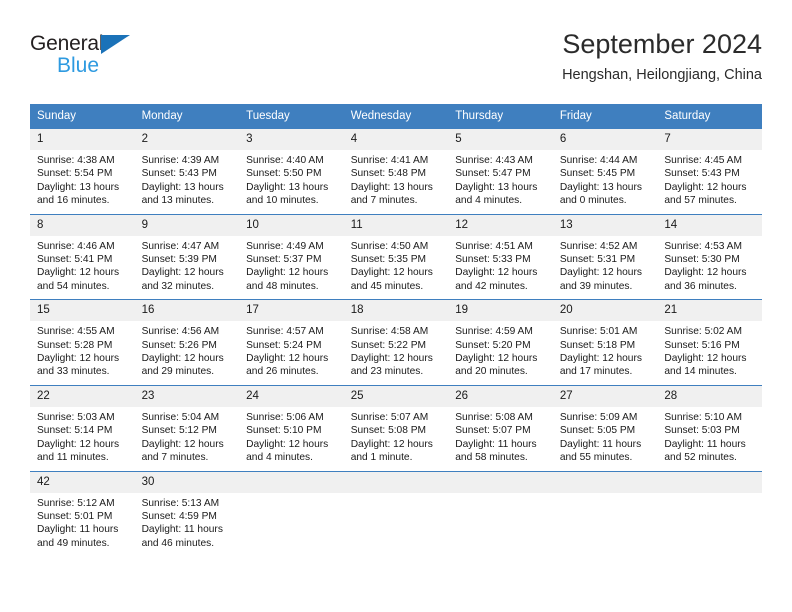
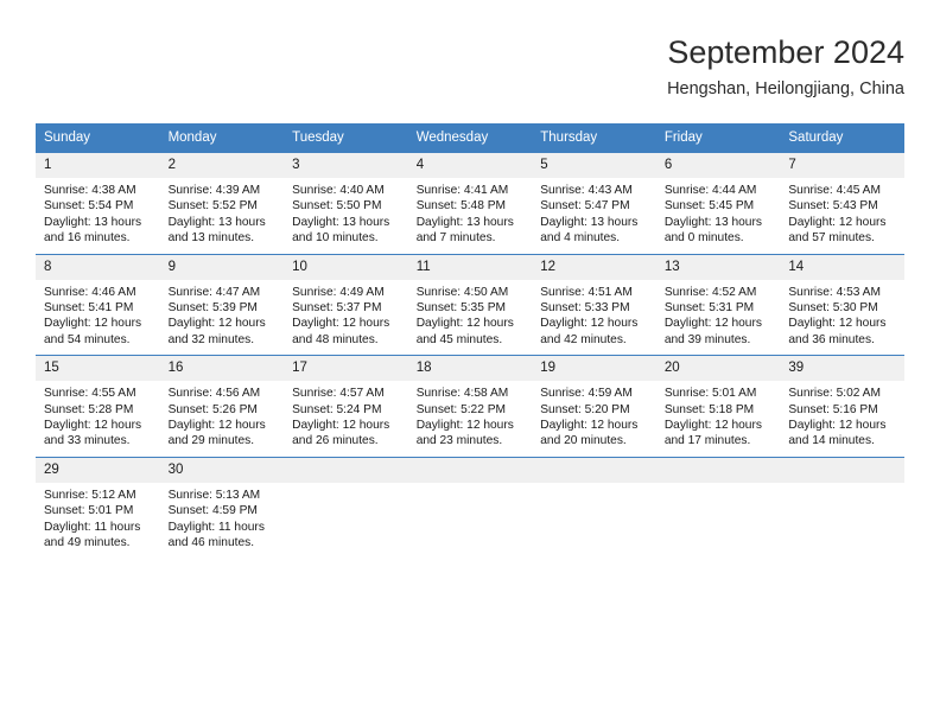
- General
- Blue
  September 2024
  Hengshan, Heilongjiang, China
  Sunday	Monday	Tuesday	Wednesday	Thursday	Friday	Saturday
- 1Sunrise: 4:38 AMSunset: 5:54 PMDaylight: 13 hours and 16 minutes.	2Sunrise: 4:39 AMSunset: 5:43 PMDaylight: 13 hours and 13 minutes.	3Sunrise: 4:40 AMSunset: 5:50 PMDaylight: 13 hours and 10 minutes.	4Sunrise: 4:41 AMSunset: 5:48 PMDaylight: 13 hours and 7 minutes.	5Sunrise: 4:43 AMSunset: 5:47 PMDaylight: 13 hours and 4 minutes.	6Sunrise: 4:44 AMSunset: 5:45 PMDaylight: 13 hours and 0 minutes.	7Sunrise: 4:45 AMSunset: 5:43 PMDaylight: 12 hours and 57 minutes.
+ 1Sunrise: 4:38 AMSunset: 5:54 PMDaylight: 13 hours and 16 minutes.	2Sunrise: 4:39 AMSunset: 5:52 PMDaylight: 13 hours and 13 minutes.	3Sunrise: 4:40 AMSunset: 5:50 PMDaylight: 13 hours and 10 minutes.	4Sunrise: 4:41 AMSunset: 5:48 PMDaylight: 13 hours and 7 minutes.	5Sunrise: 4:43 AMSunset: 5:47 PMDaylight: 13 hours and 4 minutes.	6Sunrise: 4:44 AMSunset: 5:45 PMDaylight: 13 hours and 0 minutes.	7Sunrise: 4:45 AMSunset: 5:43 PMDaylight: 12 hours and 57 minutes.
  8Sunrise: 4:46 AMSunset: 5:41 PMDaylight: 12 hours and 54 minutes.	9Sunrise: 4:47 AMSunset: 5:39 PMDaylight: 12 hours and 32 minutes.	10Sunrise: 4:49 AMSunset: 5:37 PMDaylight: 12 hours and 48 minutes.	11Sunrise: 4:50 AMSunset: 5:35 PMDaylight: 12 hours and 45 minutes.	12Sunrise: 4:51 AMSunset: 5:33 PMDaylight: 12 hours and 42 minutes.	13Sunrise: 4:52 AMSunset: 5:31 PMDaylight: 12 hours and 39 minutes.	14Sunrise: 4:53 AMSunset: 5:30 PMDaylight: 12 hours and 36 minutes.
- 15Sunrise: 4:55 AMSunset: 5:28 PMDaylight: 12 hours and 33 minutes.	16Sunrise: 4:56 AMSunset: 5:26 PMDaylight: 12 hours and 29 minutes.	17Sunrise: 4:57 AMSunset: 5:24 PMDaylight: 12 hours and 26 minutes.	18Sunrise: 4:58 AMSunset: 5:22 PMDaylight: 12 hours and 23 minutes.	19Sunrise: 4:59 AMSunset: 5:20 PMDaylight: 12 hours and 20 minutes.	20Sunrise: 5:01 AMSunset: 5:18 PMDaylight: 12 hours and 17 minutes.	21Sunrise: 5:02 AMSunset: 5:16 PMDaylight: 12 hours and 14 minutes.
+ 15Sunrise: 4:55 AMSunset: 5:28 PMDaylight: 12 hours and 33 minutes.	16Sunrise: 4:56 AMSunset: 5:26 PMDaylight: 12 hours and 29 minutes.	17Sunrise: 4:57 AMSunset: 5:24 PMDaylight: 12 hours and 26 minutes.	18Sunrise: 4:58 AMSunset: 5:22 PMDaylight: 12 hours and 23 minutes.	19Sunrise: 4:59 AMSunset: 5:20 PMDaylight: 12 hours and 20 minutes.	20Sunrise: 5:01 AMSunset: 5:18 PMDaylight: 12 hours and 17 minutes.	39Sunrise: 5:02 AMSunset: 5:16 PMDaylight: 12 hours and 14 minutes.
- 22Sunrise: 5:03 AMSunset: 5:14 PMDaylight: 12 hours and 11 minutes.	23Sunrise: 5:04 AMSunset: 5:12 PMDaylight: 12 hours and 7 minutes.	24Sunrise: 5:06 AMSunset: 5:10 PMDaylight: 12 hours and 4 minutes.	25Sunrise: 5:07 AMSunset: 5:08 PMDaylight: 12 hours and 1 minute.	26Sunrise: 5:08 AMSunset: 5:07 PMDaylight: 11 hours and 58 minutes.	27Sunrise: 5:09 AMSunset: 5:05 PMDaylight: 11 hours and 55 minutes.	28Sunrise: 5:10 AMSunset: 5:03 PMDaylight: 11 hours and 52 minutes.
- 42Sunrise: 5:12 AMSunset: 5:01 PMDaylight: 11 hours and 49 minutes.	30Sunrise: 5:13 AMSunset: 4:59 PMDaylight: 11 hours and 46 minutes.
+ 29Sunrise: 5:12 AMSunset: 5:01 PMDaylight: 11 hours and 49 minutes.	30Sunrise: 5:13 AMSunset: 4:59 PMDaylight: 11 hours and 46 minutes.
